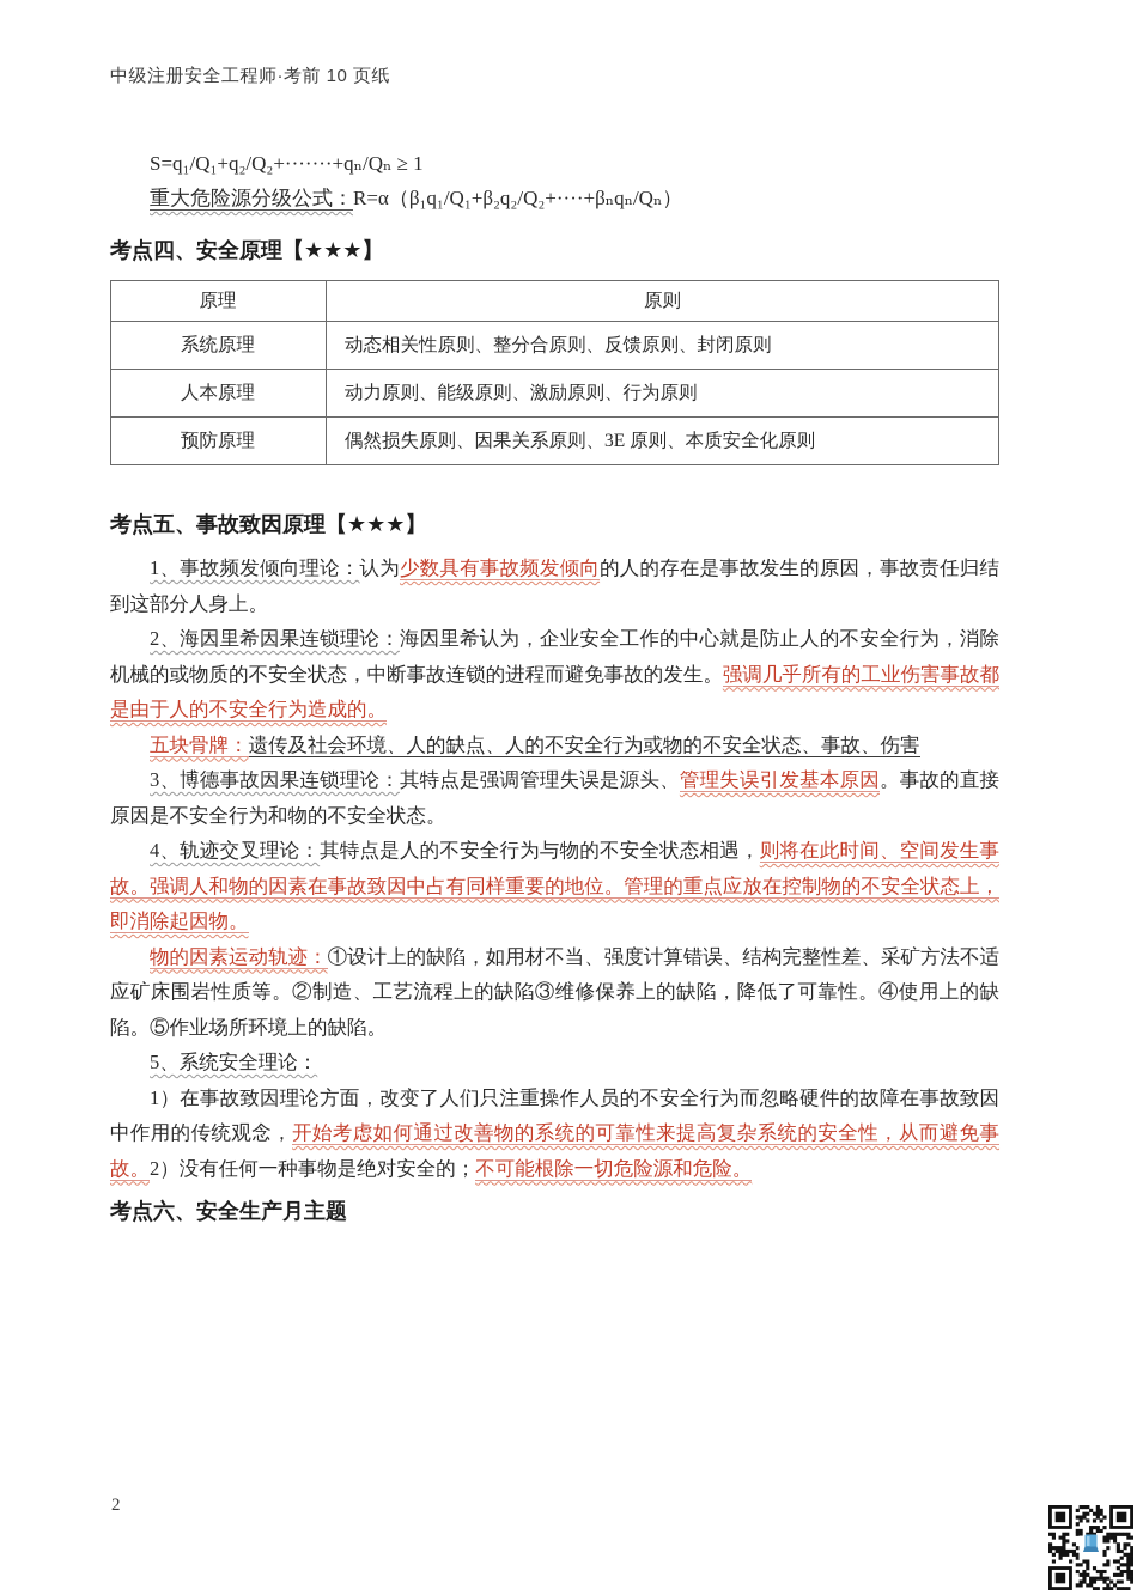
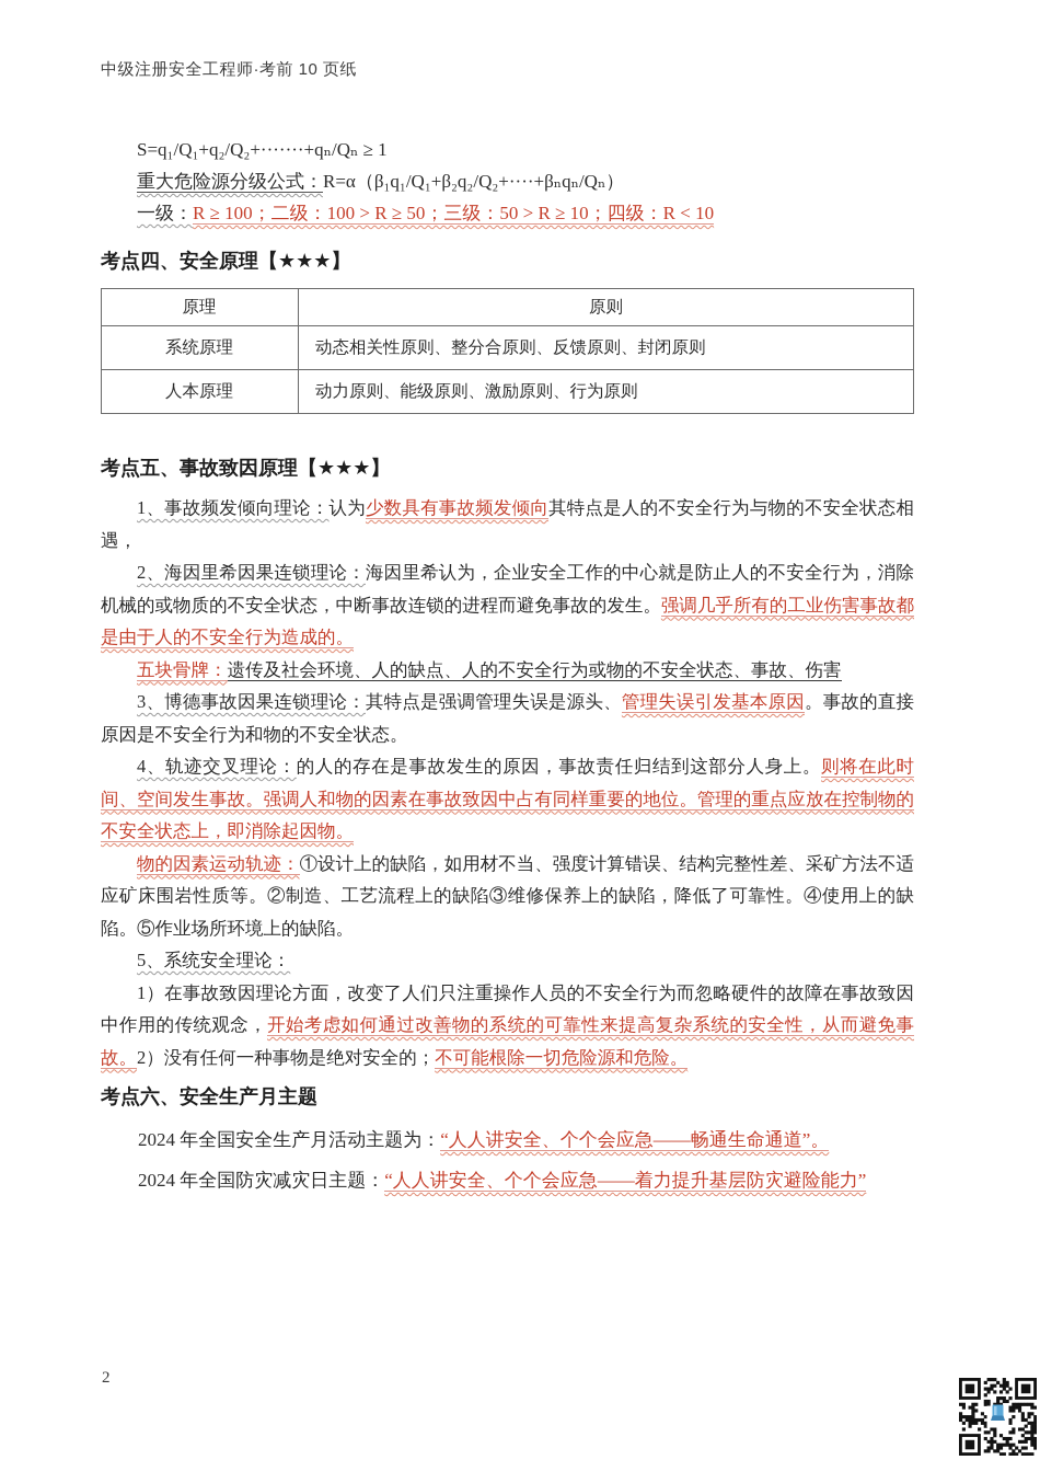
  中级注册安全工程师·考前 10 页纸
  S=q₁/Q₁+q₂/Q₂+·······+qₙ/Qₙ ≥ 1
  重大危险源分级公式：R=α（β₁q₁/Q₁+β₂q₂/Q₂+····+βₙqₙ/Qₙ）
+ 一级：R ≥ 100；二级：100 > R ≥ 50；三级：50 > R ≥ 10；四级：R < 10
  考点四、安全原理【★★★】
  原理	原则
  系统原理	动态相关性原则、整分合原则、反馈原则、封闭原则
  人本原理	动力原则、能级原则、激励原则、行为原则
- 预防原理	偶然损失原则、因果关系原则、3E 原则、本质安全化原则
  考点五、事故致因原理【★★★】
- 1、事故频发倾向理论：认为少数具有事故频发倾向的人的存在是事故发生的原因，事故责任归结到这部分人身上。
+ 1、事故频发倾向理论：认为少数具有事故频发倾向其特点是人的不安全行为与物的不安全状态相遇，
  2、海因里希因果连锁理论：海因里希认为，企业安全工作的中心就是防止人的不安全行为，消除机械的或物质的不安全状态，中断事故连锁的进程而避免事故的发生。强调几乎所有的工业伤害事故都是由于人的不安全行为造成的。
  五块骨牌：遗传及社会环境、人的缺点、人的不安全行为或物的不安全状态、事故、伤害
  3、博德事故因果连锁理论：其特点是强调管理失误是源头、管理失误引发基本原因。事故的直接原因是不安全行为和物的不安全状态。
- 4、轨迹交叉理论：其特点是人的不安全行为与物的不安全状态相遇，则将在此时间、空间发生事故。强调人和物的因素在事故致因中占有同样重要的地位。管理的重点应放在控制物的不安全状态上，即消除起因物。
+ 4、轨迹交叉理论：的人的存在是事故发生的原因，事故责任归结到这部分人身上。则将在此时间、空间发生事故。强调人和物的因素在事故致因中占有同样重要的地位。管理的重点应放在控制物的不安全状态上，即消除起因物。
  物的因素运动轨迹：①设计上的缺陷，如用材不当、强度计算错误、结构完整性差、采矿方法不适应矿床围岩性质等。②制造、工艺流程上的缺陷③维修保养上的缺陷，降低了可靠性。④使用上的缺陷。⑤作业场所环境上的缺陷。
  5、系统安全理论：
  1）在事故致因理论方面，改变了人们只注重操作人员的不安全行为而忽略硬件的故障在事故致因中作用的传统观念，开始考虑如何通过改善物的系统的可靠性来提高复杂系统的安全性，从而避免事故。2）没有任何一种事物是绝对安全的；不可能根除一切危险源和危险。
  考点六、安全生产月主题
+ 2024 年全国安全生产月活动主题为：“人人讲安全、个个会应急——畅通生命通道”。
+ 2024 年全国防灾减灾日主题：“人人讲安全、个个会应急——着力提升基层防灾避险能力”
  2
